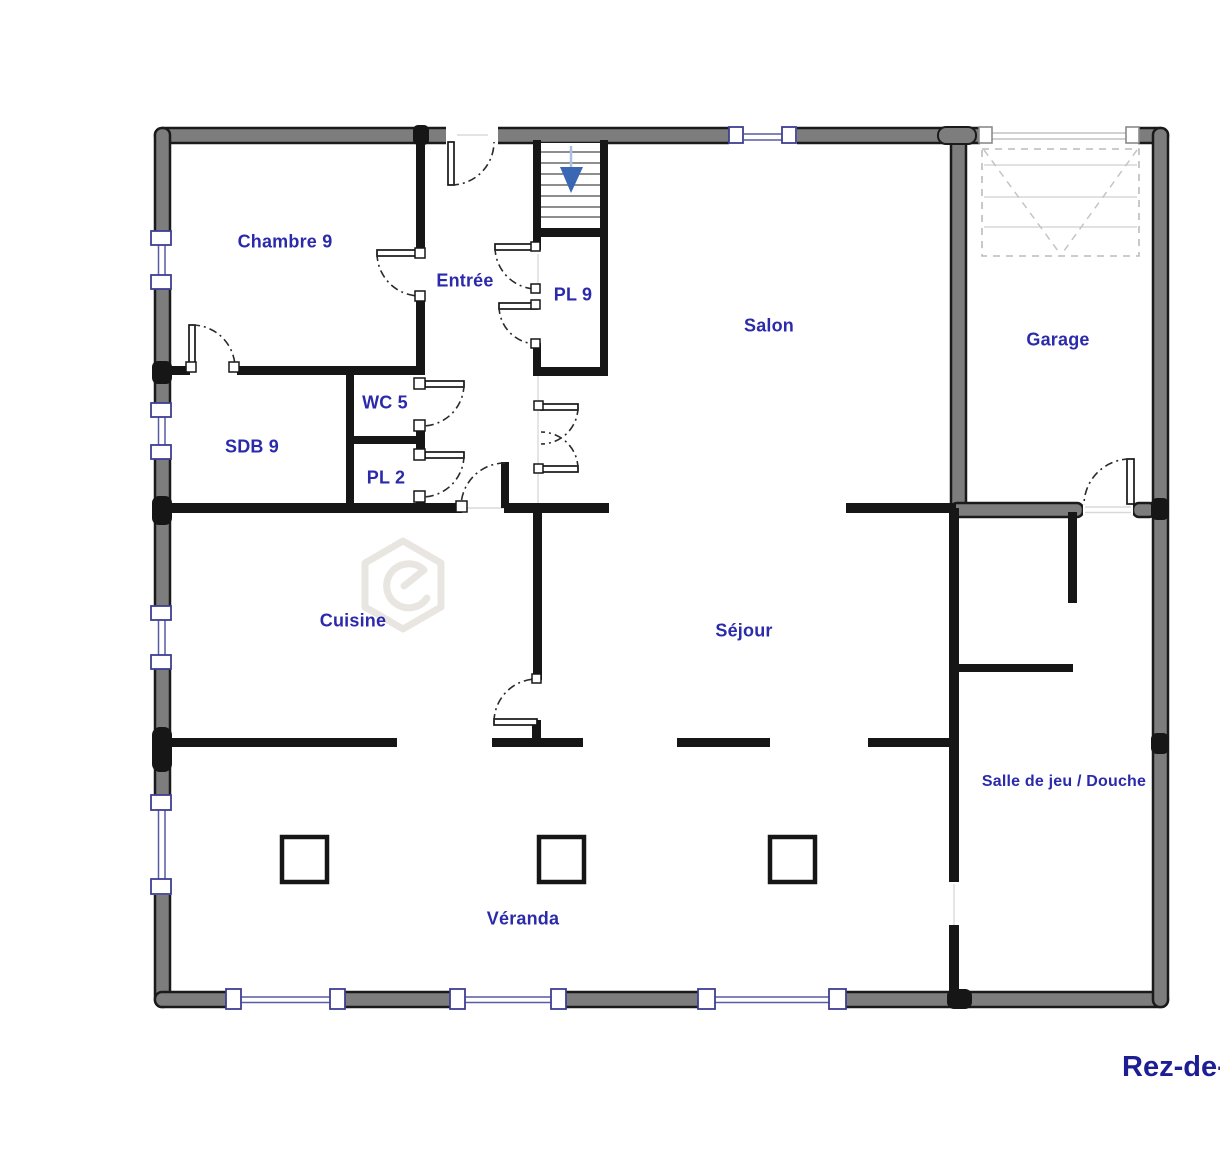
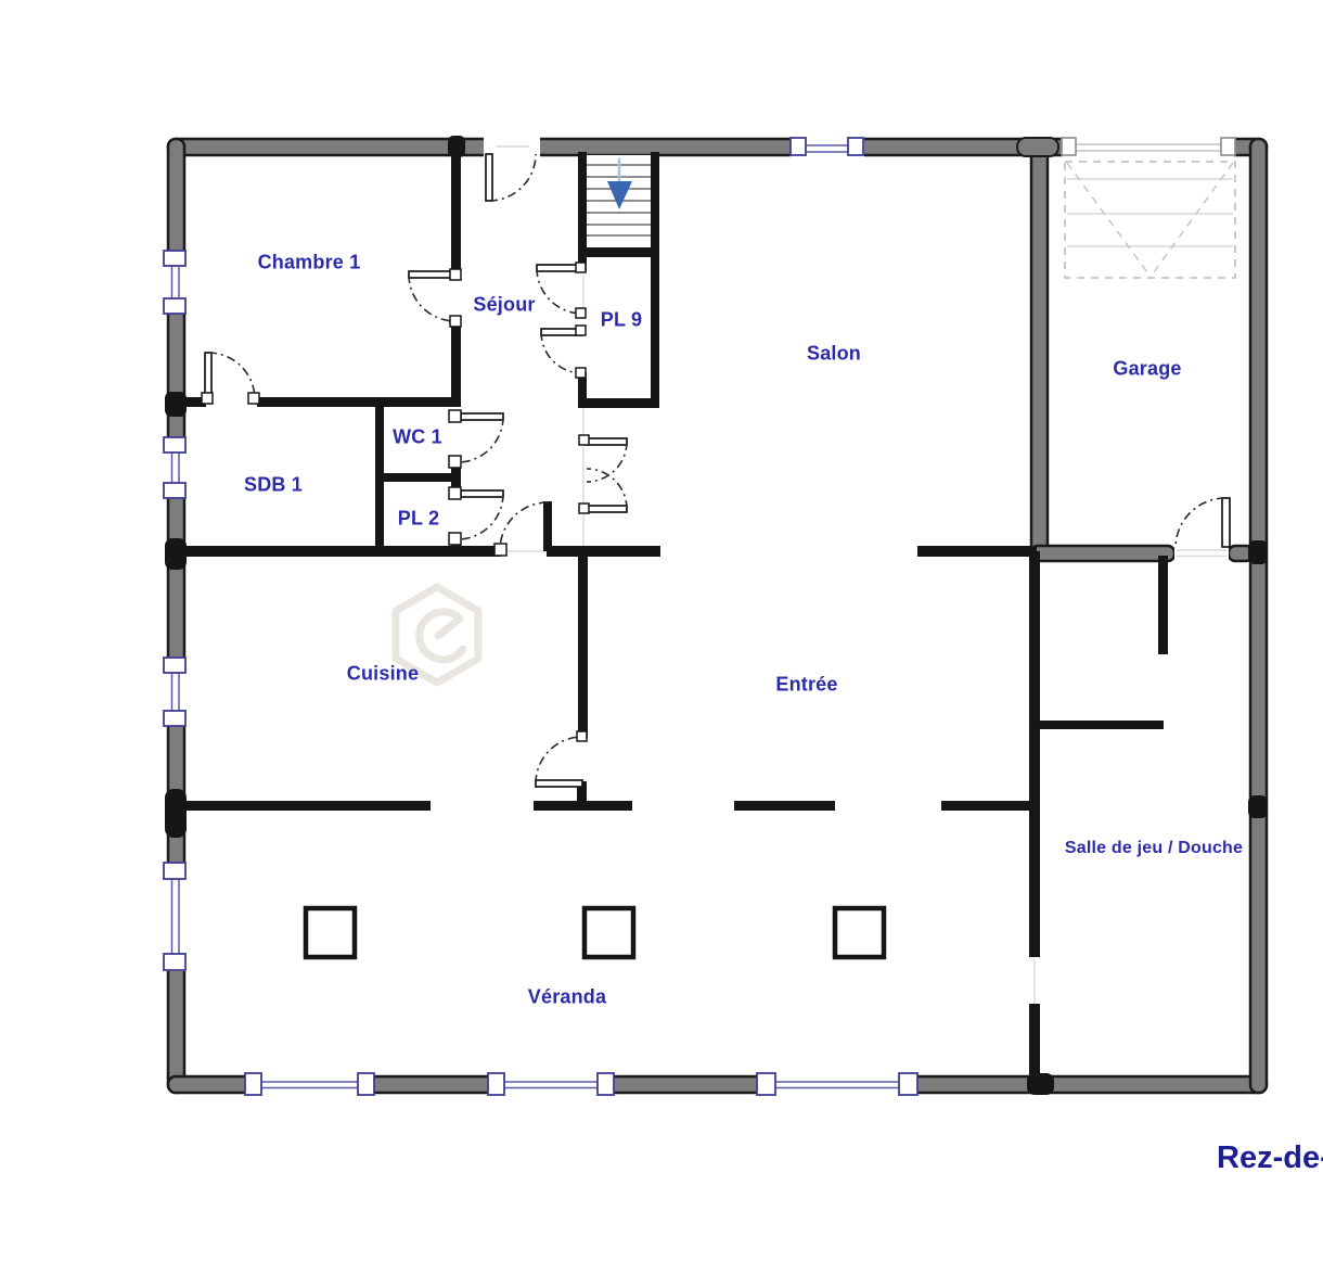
- Chambre 9
+ Chambre 1
- Entrée
+ Séjour
  PL 9
  Salon
  Garage
- WC 5
+ WC 1
- SDB 9
+ SDB 1
  PL 2
  Cuisine
- Séjour
+ Entrée
  Salle de jeu / Douche
  Véranda
  Rez-de
